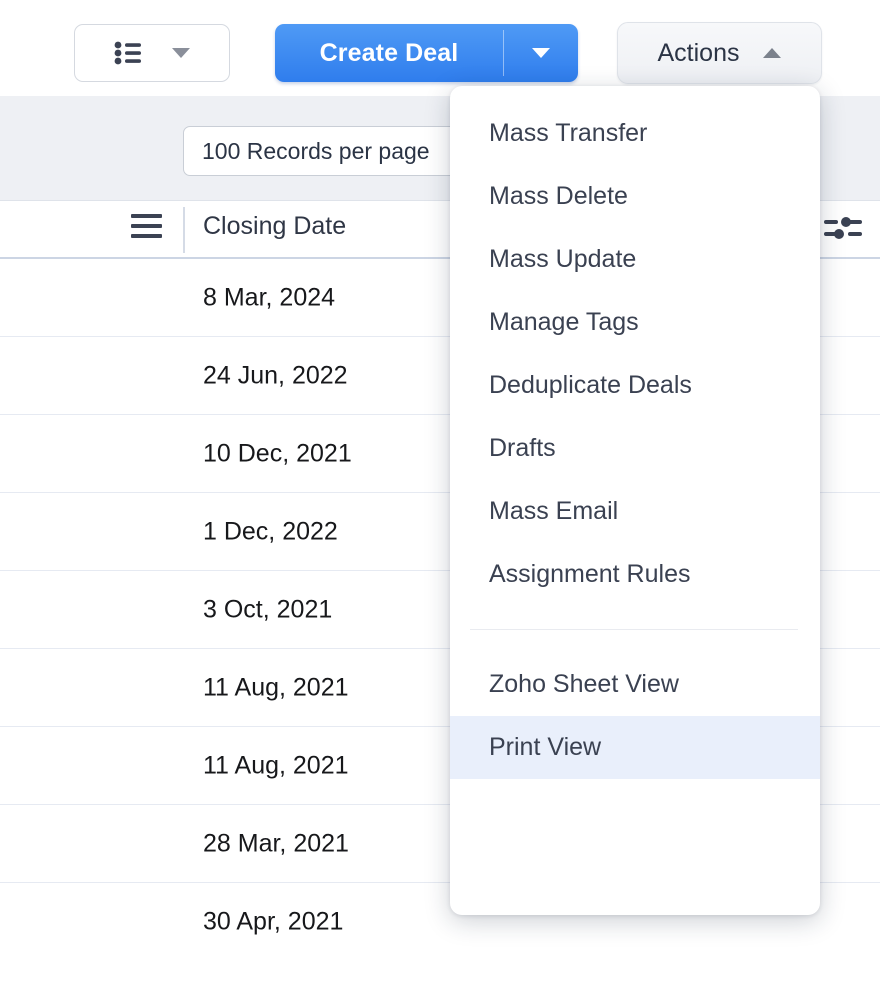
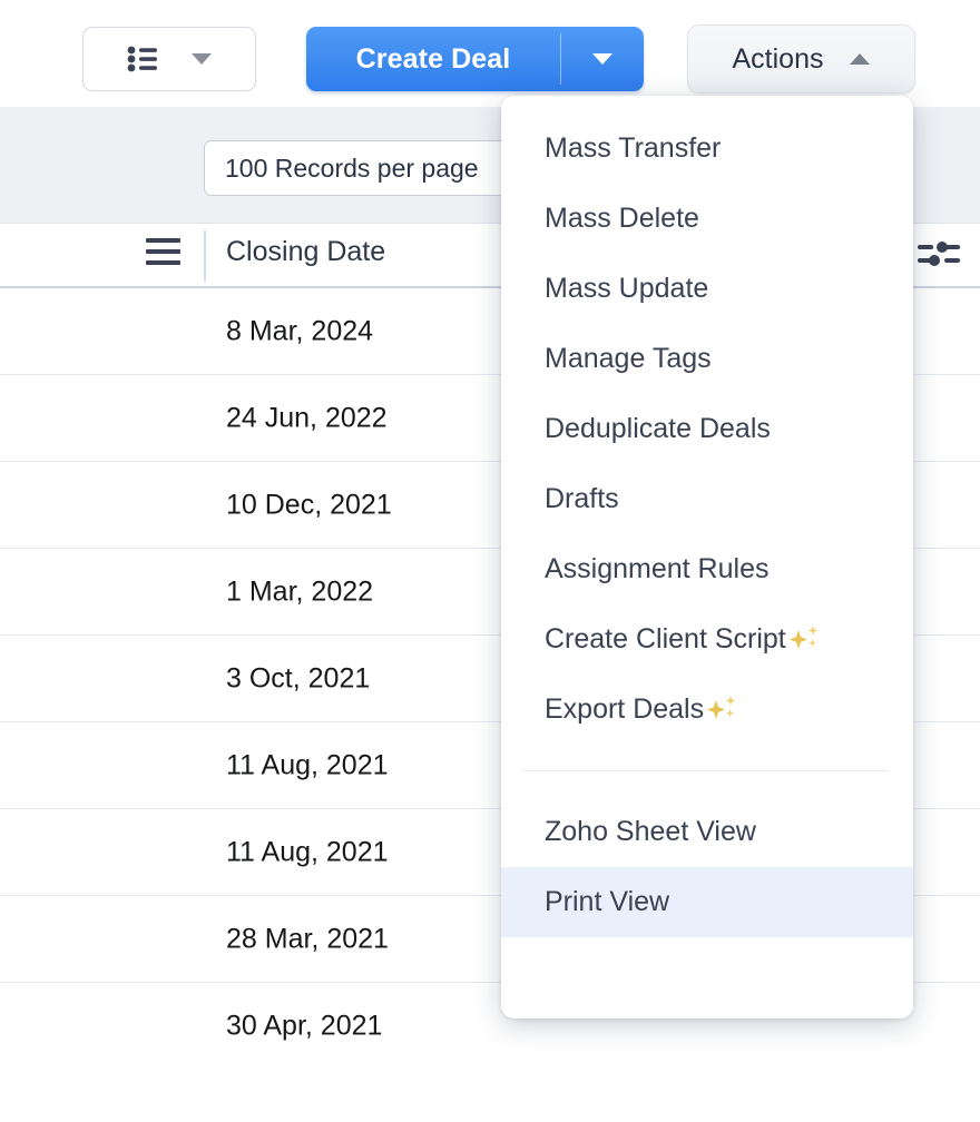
  Create Deal
  Actions
  100 Records per page
  Closing Date
  8 Mar, 2024
  24 Jun, 2022
  10 Dec, 2021
- 1 Dec, 2022
+ 1 Mar, 2022
  3 Oct, 2021
  11 Aug, 2021
  11 Aug, 2021
  28 Mar, 2021
  30 Apr, 2021
  Mass Transfer
  Mass Delete
  Mass Update
  Manage Tags
  Deduplicate Deals
  Drafts
- Mass Email
  Assignment Rules
+ Create Client Script
+ Export Deals
  Zoho Sheet View
  Print View
